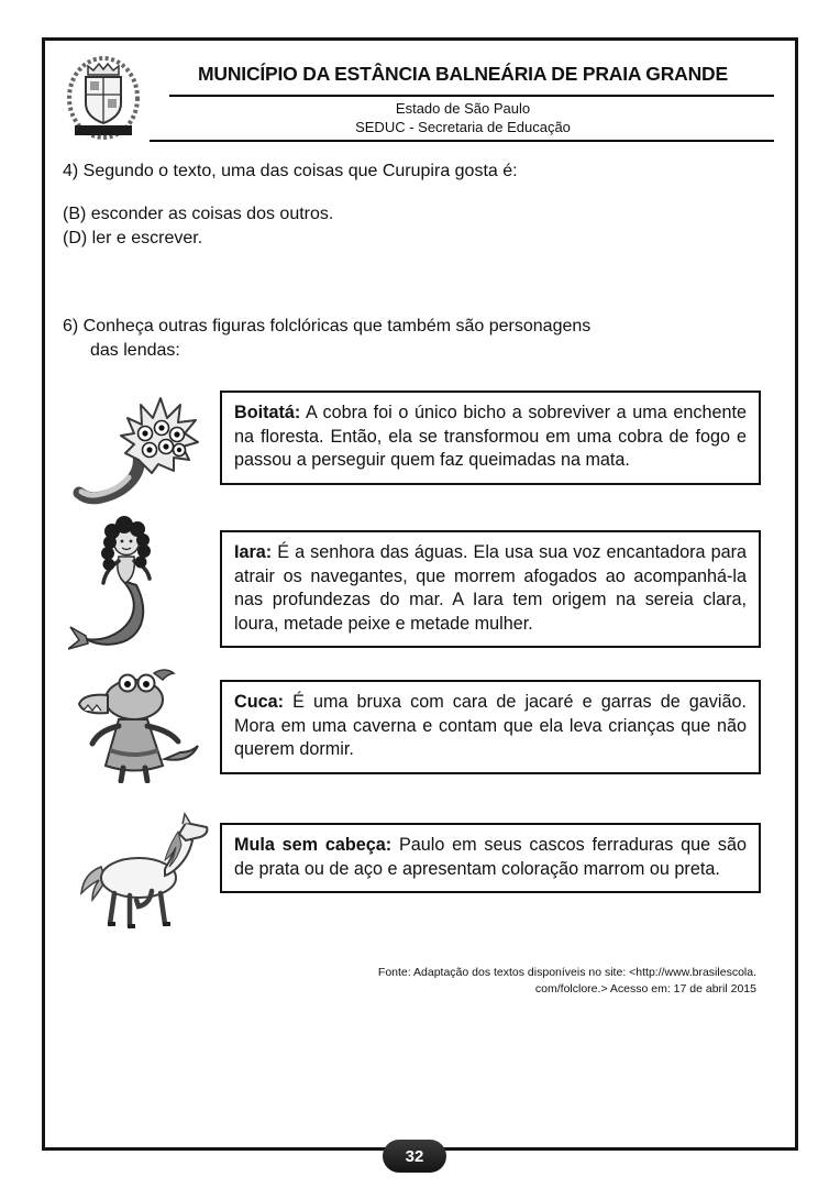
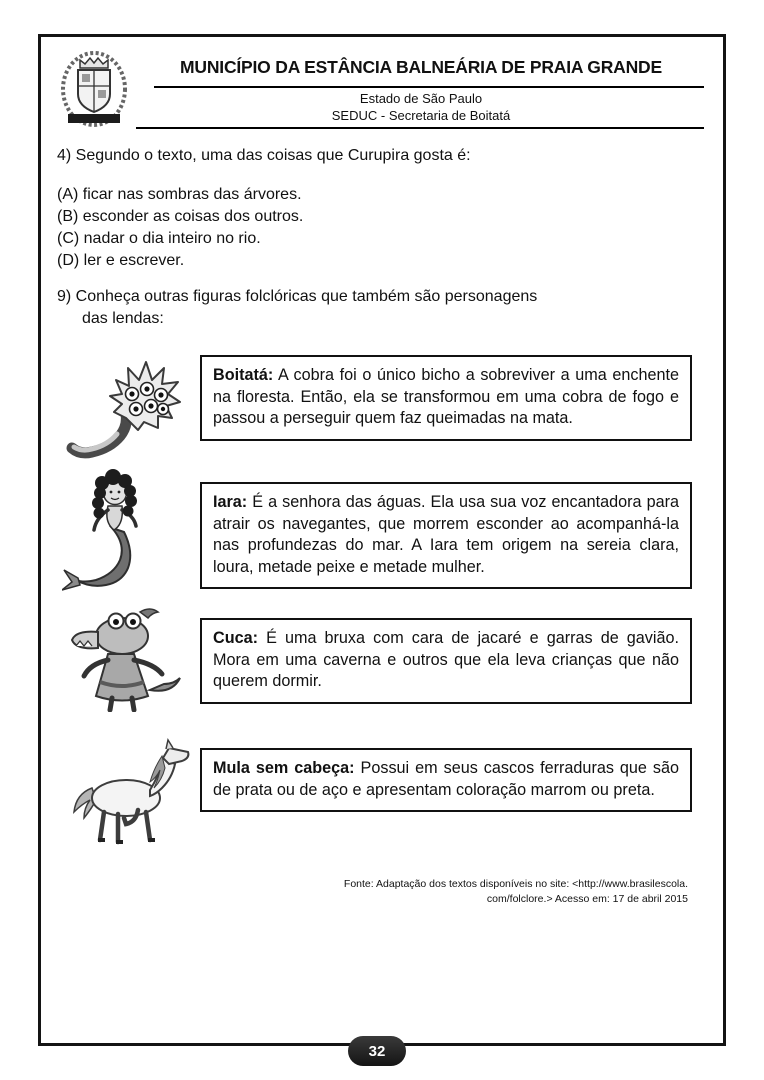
  MUNICÍPIO DA ESTÂNCIA BALNEÁRIA DE PRAIA GRANDE
  Estado de São Paulo
- SEDUC - Secretaria de Educação
+ SEDUC - Secretaria de Boitatá
  4) Segundo o texto, uma das coisas que Curupira gosta é:
+ (A) ficar nas sombras das árvores.
  (B) esconder as coisas dos outros.
+ (C) nadar o dia inteiro no rio.
  (D) ler e escrever.
- 6) Conheça outras figuras folclóricas que também são personagens
+ 9) Conheça outras figuras folclóricas que também são personagens
  das lendas:
  Boitatá: A cobra foi o único bicho a sobreviver a uma enchente na floresta. Então, ela se transformou em uma cobra de fogo e passou a perseguir quem faz queimadas na mata.
- Iara: É a senhora das águas. Ela usa sua voz encantadora para atrair os navegantes, que morrem afogados ao acompanhá-la nas profundezas do mar. A Iara tem origem na sereia clara, loura, metade peixe e metade mulher.
+ Iara: É a senhora das águas. Ela usa sua voz encantadora para atrair os navegantes, que morrem esconder ao acompanhá-la nas profundezas do mar. A Iara tem origem na sereia clara, loura, metade peixe e metade mulher.
- Cuca: É uma bruxa com cara de jacaré e garras de gavião. Mora em uma caverna e contam que ela leva crianças que não querem dormir.
+ Cuca: É uma bruxa com cara de jacaré e garras de gavião. Mora em uma caverna e outros que ela leva crianças que não querem dormir.
- Mula sem cabeça: Paulo em seus cascos ferraduras que são de prata ou de aço e apresentam coloração marrom ou preta.
+ Mula sem cabeça: Possui em seus cascos ferraduras que são de prata ou de aço e apresentam coloração marrom ou preta.
  Fonte: Adaptação dos textos disponíveis no site: <http://www.brasilescola.
  com/folclore.> Acesso em: 17 de abril 2015
  32
